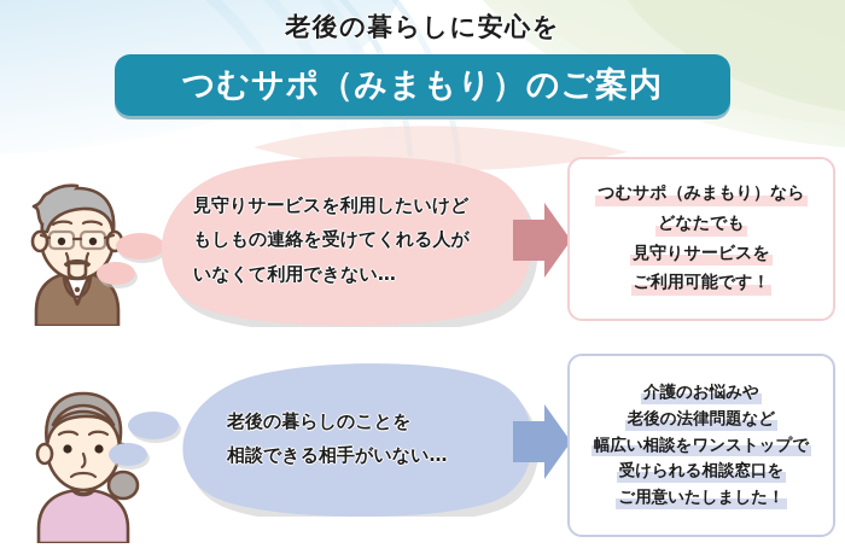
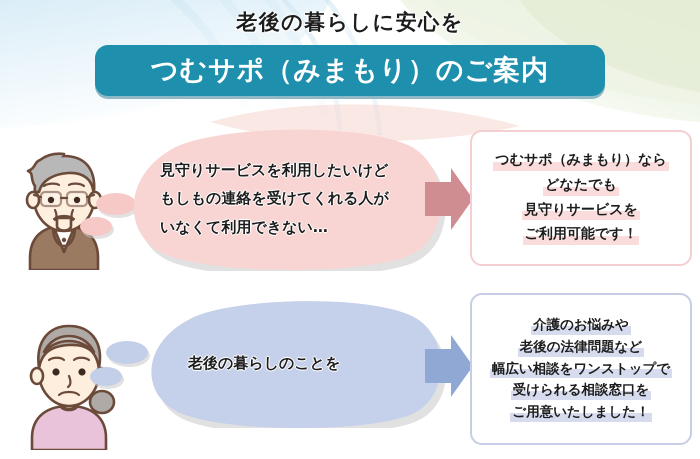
  老後の暮らしに安心を
  つむサポ（みまもり）のご案内
  見守りサービスを利用したいけど
  もしもの連絡を受けてくれる人が
  いなくて利用できない…
  つむサポ（みまもり）なら
  どなたでも
  見守りサービスを
  ご利用可能です！
  老後の暮らしのことを
- 相談できる相手がいない…
  介護のお悩みや
  老後の法律問題など
  幅広い相談をワンストップで
  受けられる相談窓口を
  ご用意いたしました！
